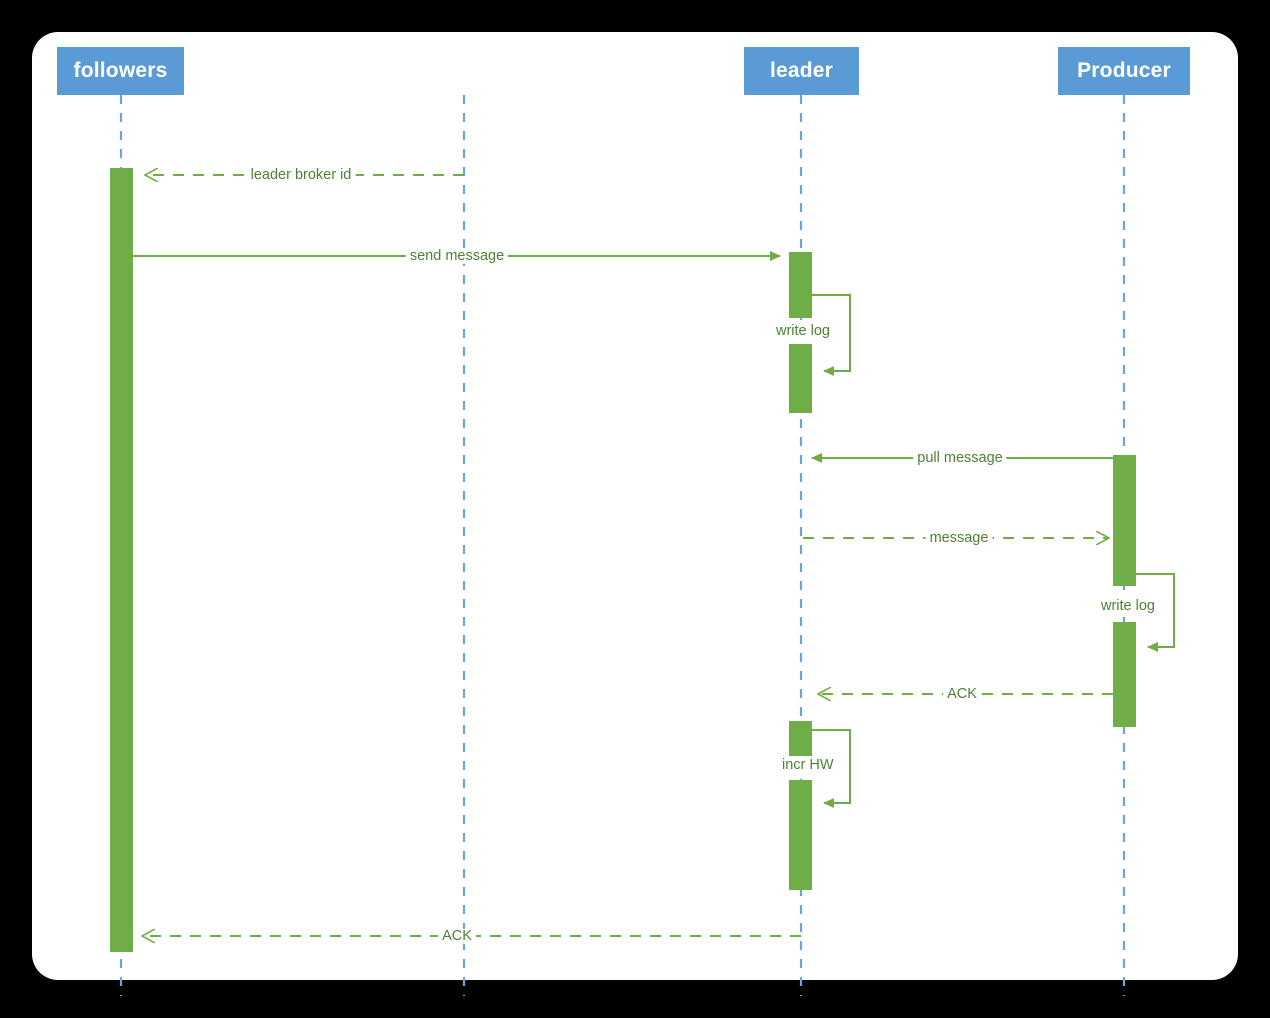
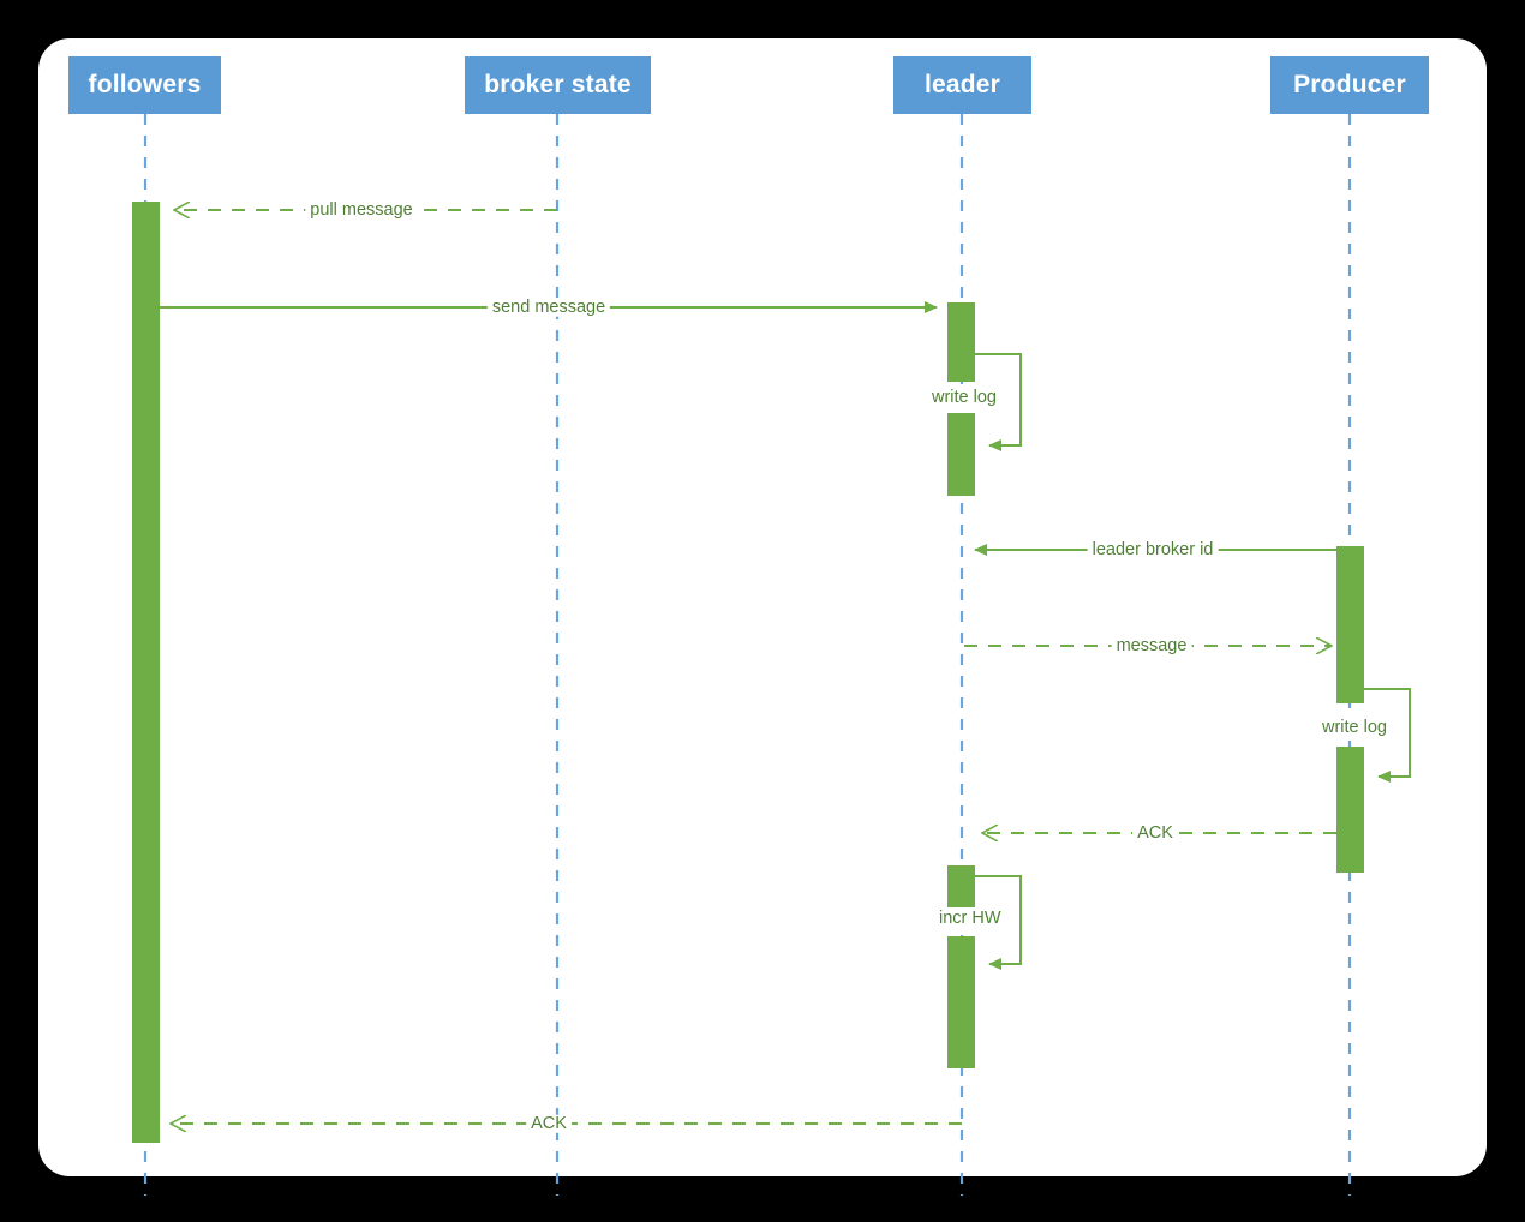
  followers
+ broker state
  leader
  Producer
- leader broker id
+ pull message
  send message
  write log
- pull message
+ leader broker id
  message
  write log
  ACK
  incr HW
  ACK
